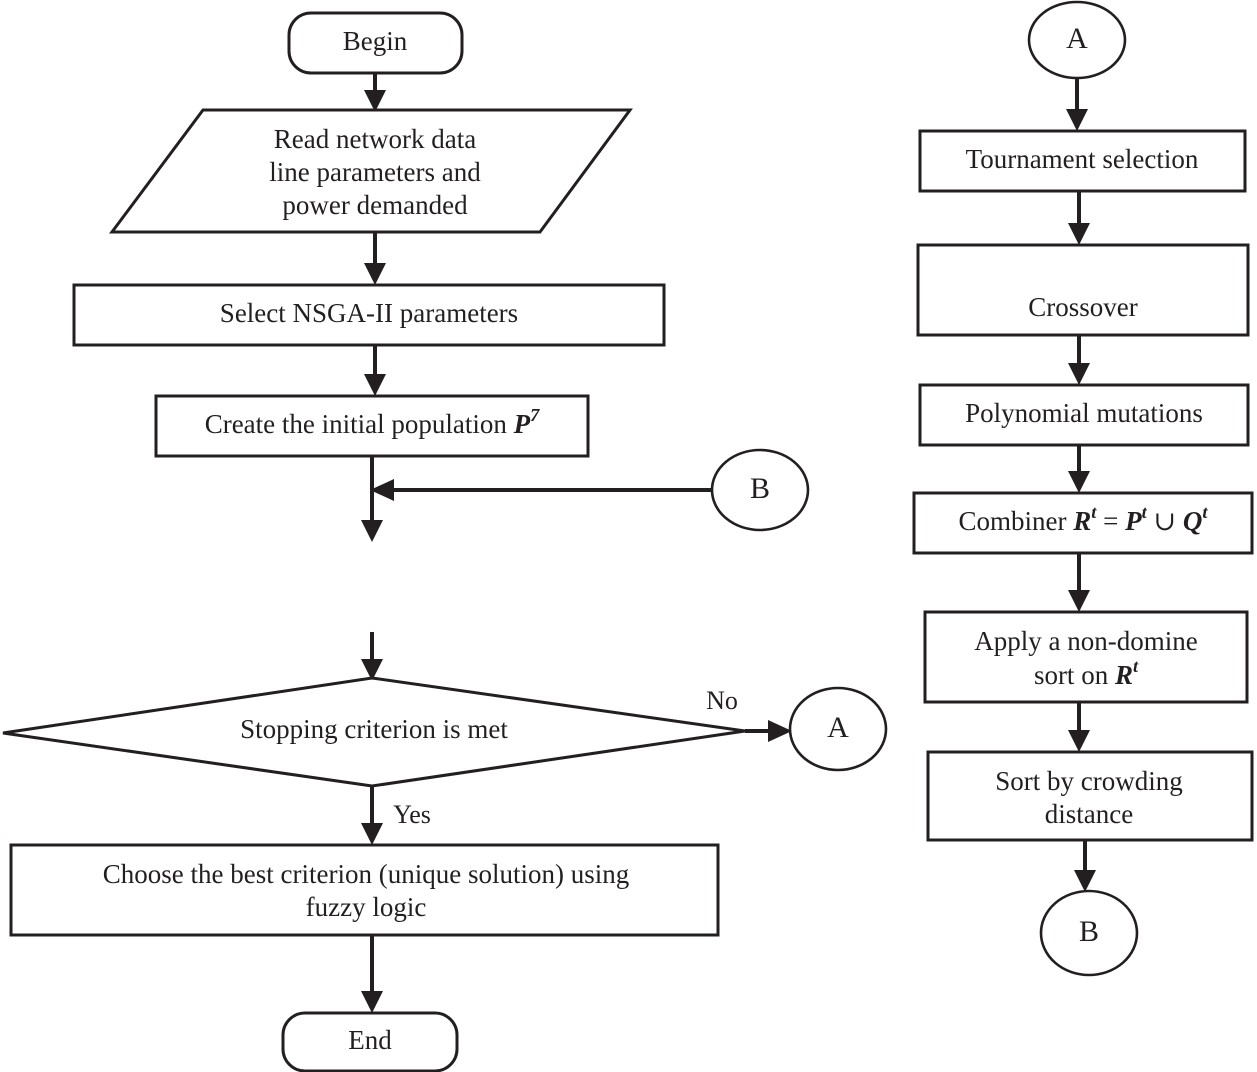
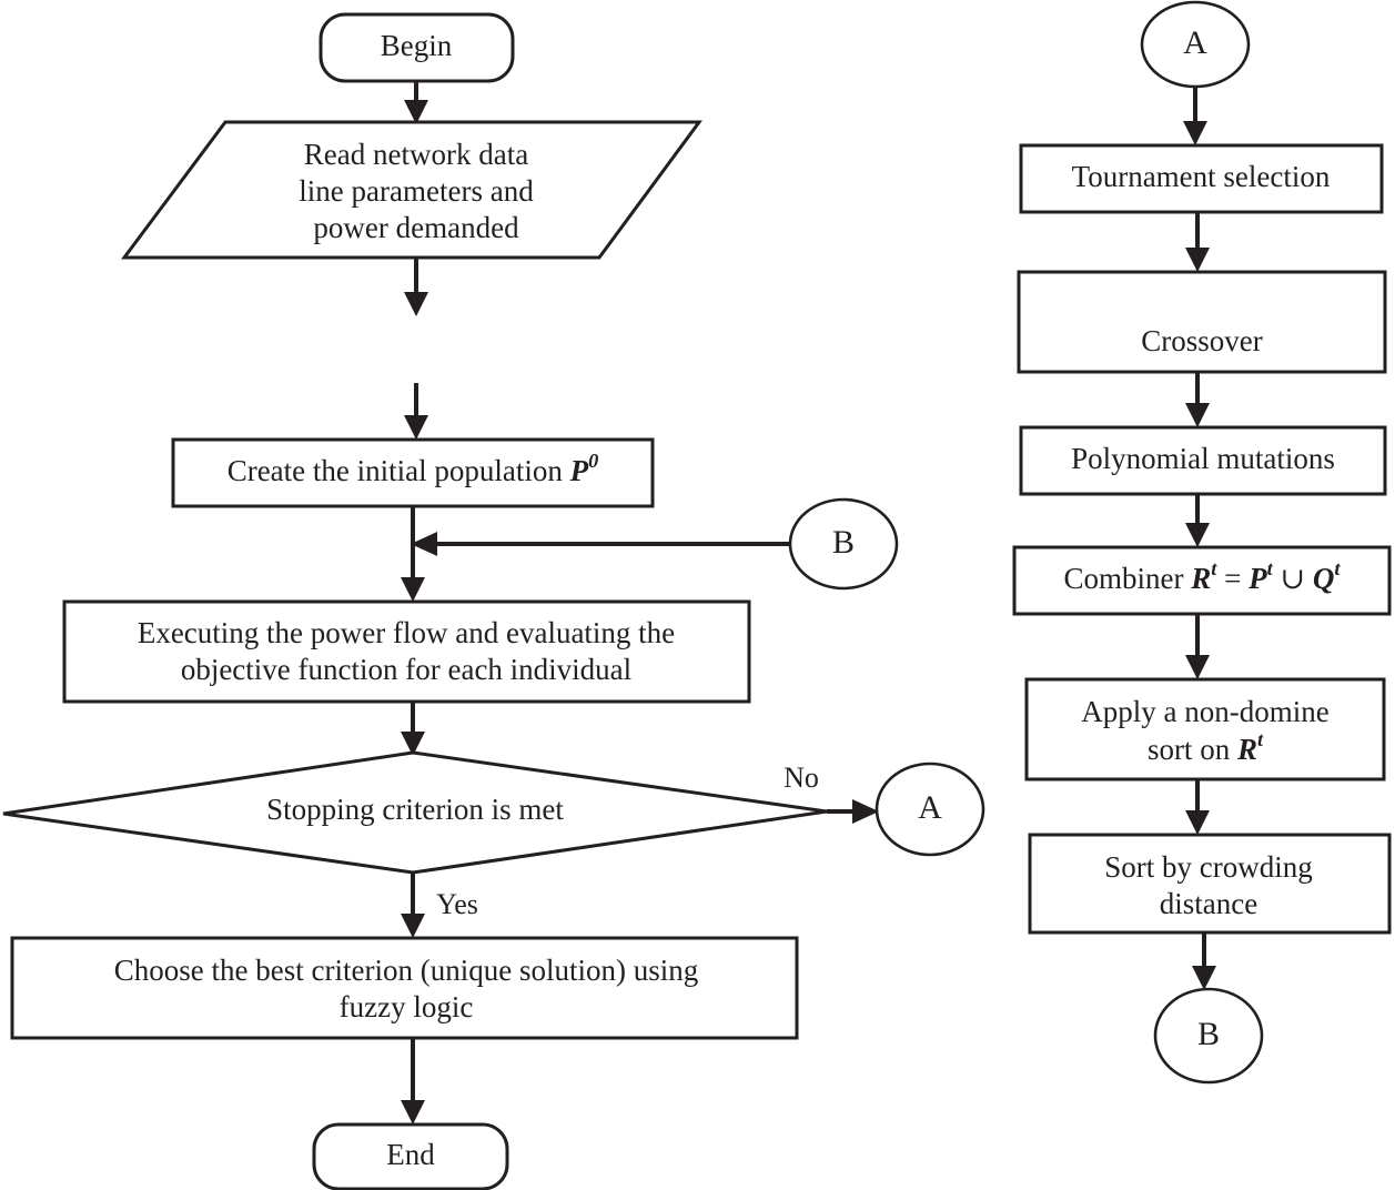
  Begin
  Read network data
  line parameters and
  power demanded
- Select NSGA-II parameters
- Create the initial population P7
+ Create the initial population P0
+ Executing the power flow and evaluating the
+ objective function for each individual
  Stopping criterion is met
  Choose the best criterion (unique solution) using
  fuzzy logic
  End
  B
  A
  A
  Tournament selection
  Crossover
  Polynomial mutations
  Combiner Rt = Pt ∪ Qt
  Apply a non-domine
  sort on Rt
  Sort by crowding
  distance
  B
  No
  Yes
